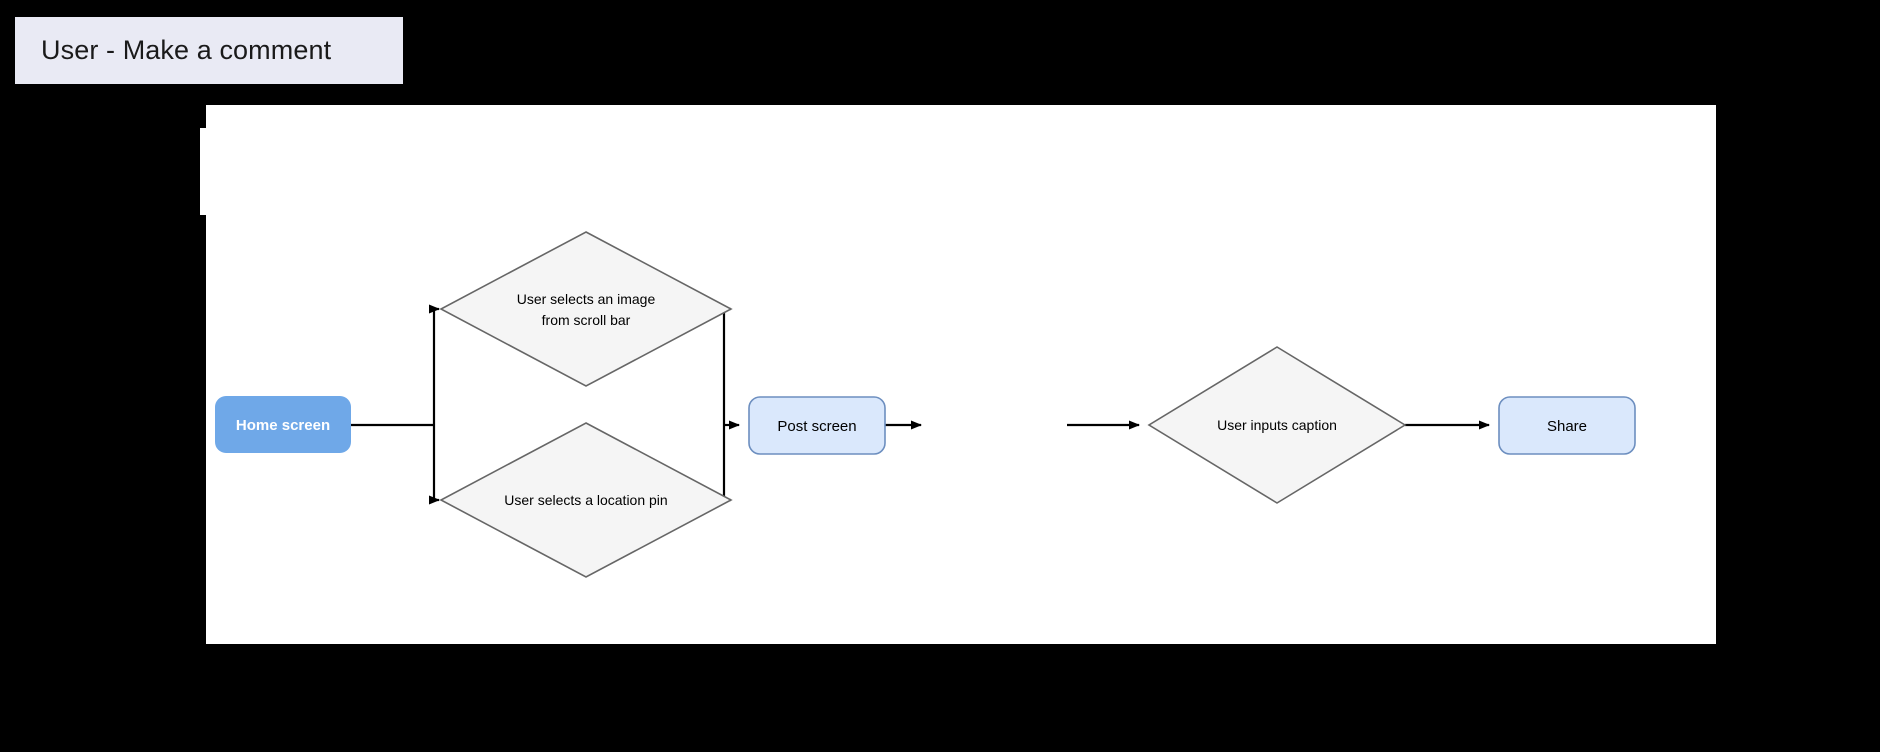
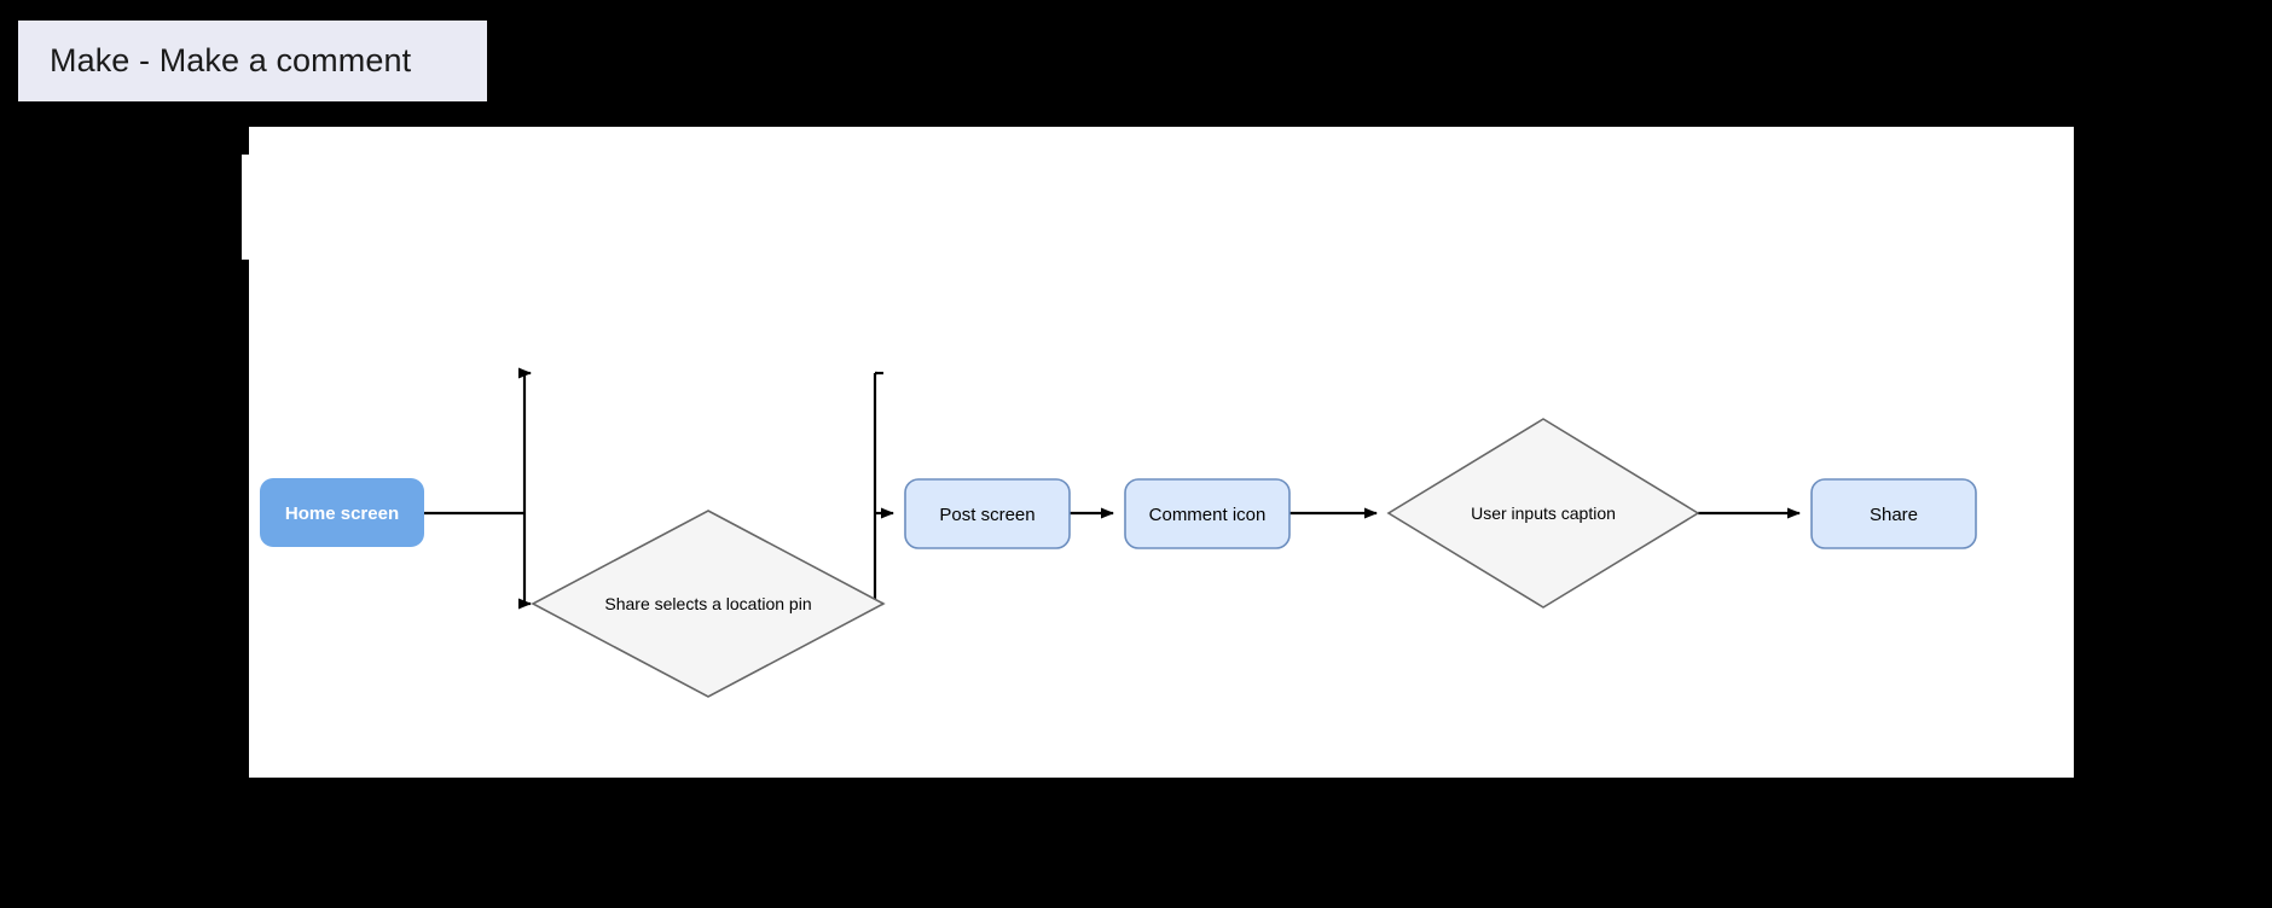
- User - Make a comment
+ Make - Make a comment
  Home screen
- User selects an image
- from scroll bar
- User selects a location pin
+ Share selects a location pin
  Post screen
+ Comment icon
  User inputs caption
  Share
